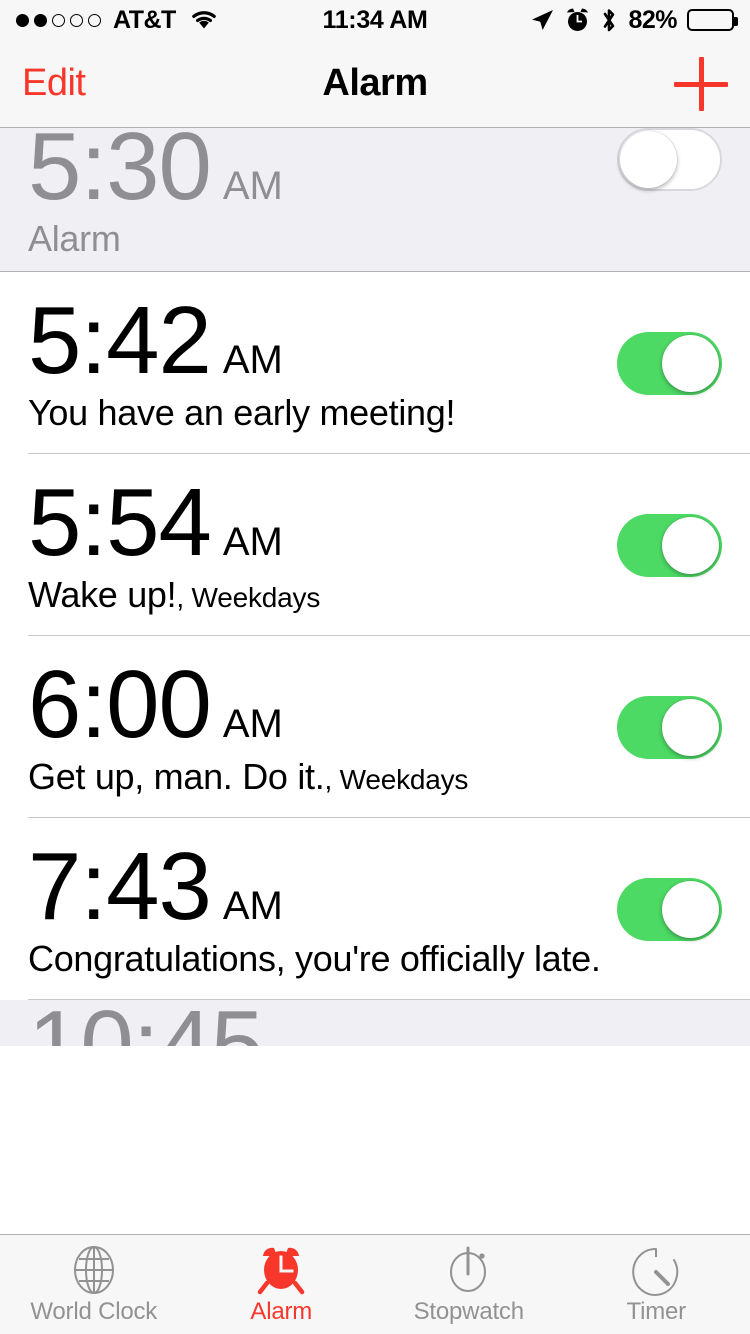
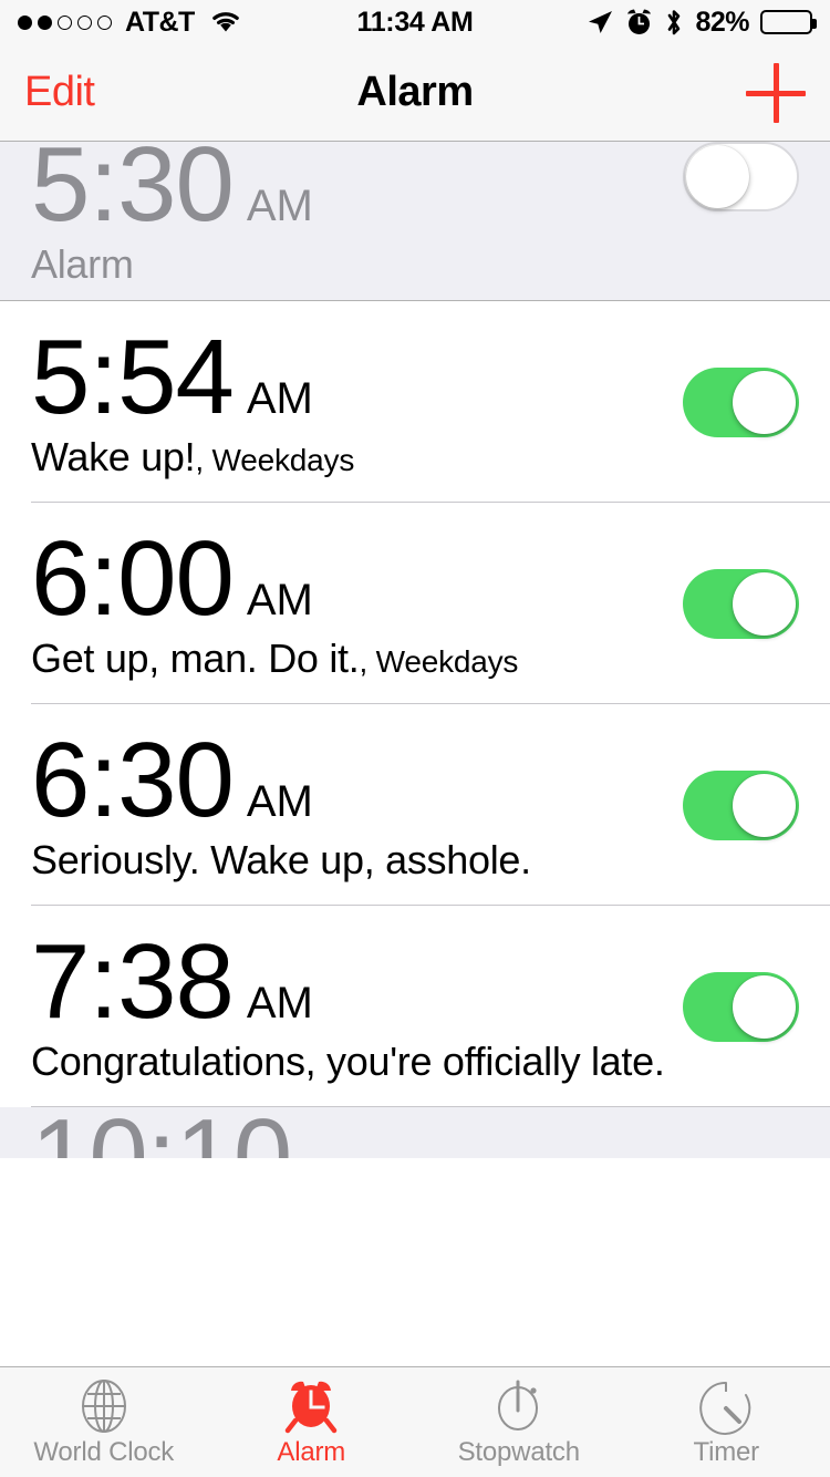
  AT&T
  11:34 AM
  82%
  Edit
  Alarm
  5:30 AM
  Alarm
- 5:42 AM
- You have an early meeting!
  5:54 AM
  Wake up!, Weekdays
  6:00 AM
  Get up, man. Do it., Weekdays
+ 6:30 AM
+ Seriously. Wake up, asshole.
- 7:43 AM
+ 7:38 AM
  Congratulations, you're officially late.
- 10:45
+ 10:10
  World Clock
  Alarm
  Stopwatch
  Timer
